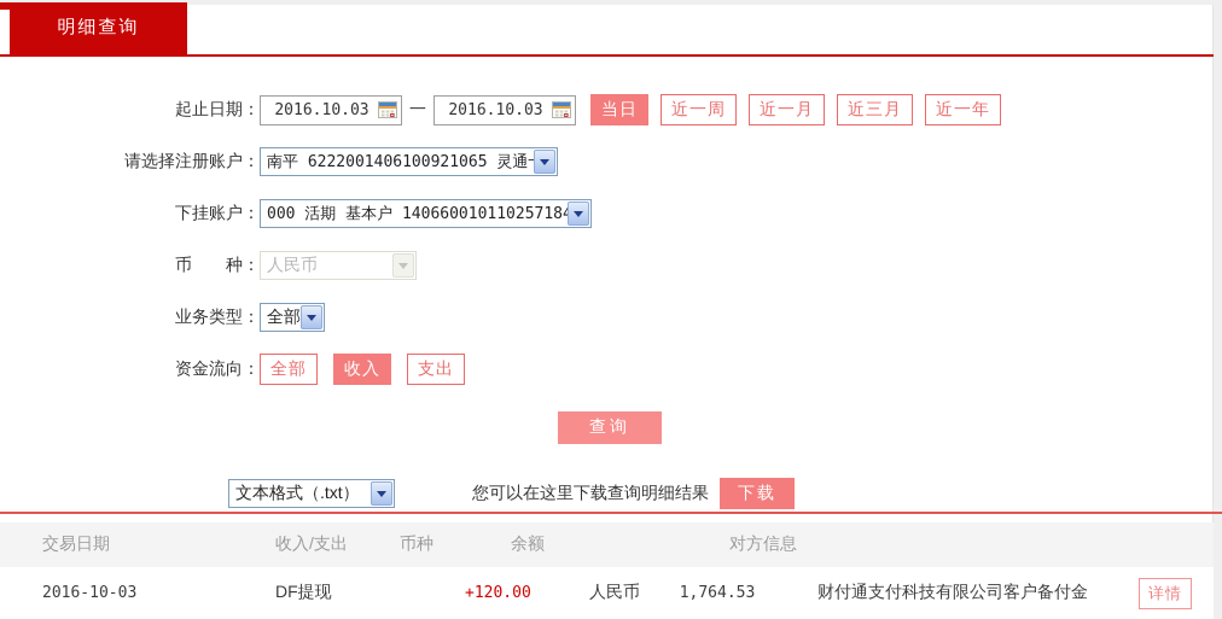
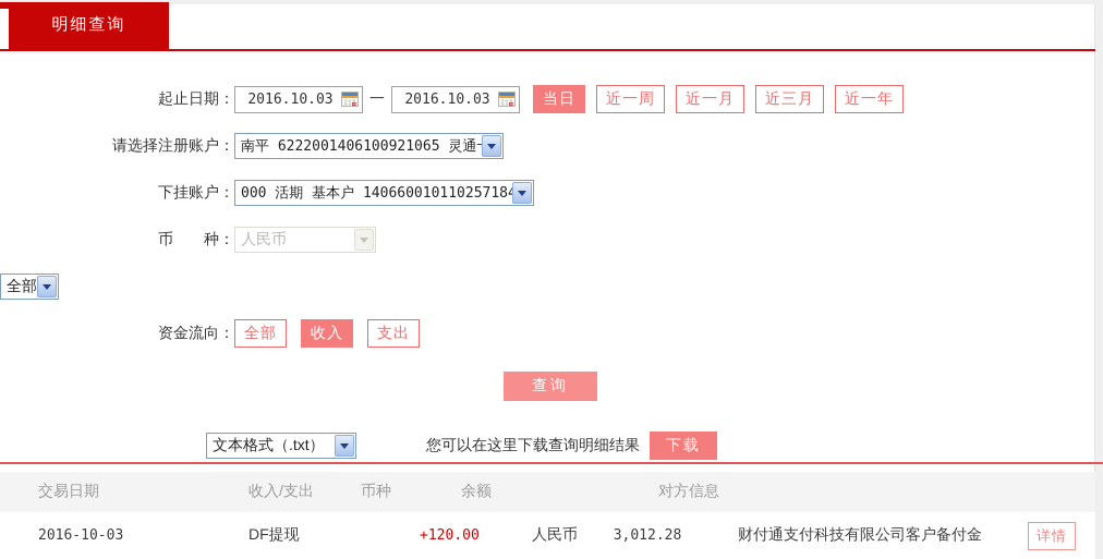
  明细查询
  起止日期：
  2016.10.03
  一
  2016.10.03
  当日
  近一周
  近一月
  近三月
  近一年
  请选择注册账户：
  南平 6222001406100921065 灵通
  下挂账户：
  000 活期 基本户 14066001011025718
  币 种：
  人民币
- 业务类型：
  全部
  资金流向：
  全部
  收入
  支出
  查询
  文本格式（.txt）
  您可以在这里下载查询明细结果
  下载
  交易日期
  收入/支出
  币种
  余额
  对方信息
  2016-10-03
  DF提现
  +120.00
  人民币
- 1,764.53
+ 3,012.28
  财付通支付科技有限公司客户备付金
  详情
